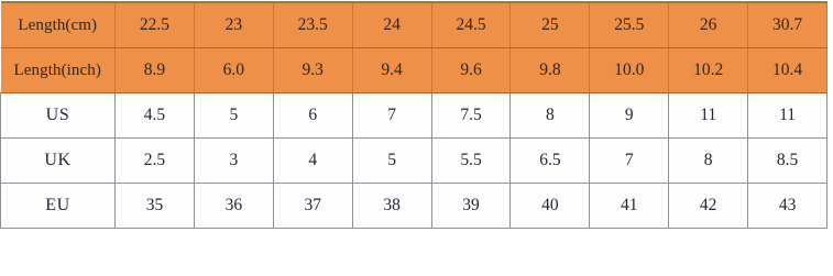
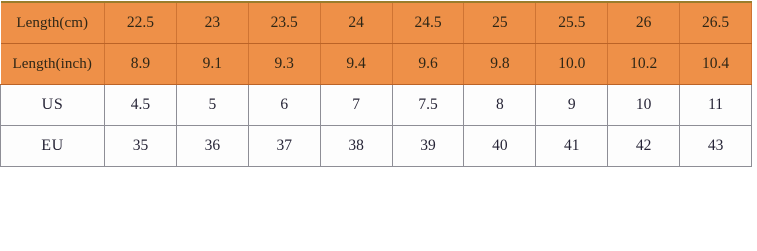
- Length(cm)	22.5	23	23.5	24	24.5	25	25.5	26	30.7
+ Length(cm)	22.5	23	23.5	24	24.5	25	25.5	26	26.5
- Length(inch)	8.9	6.0	9.3	9.4	9.6	9.8	10.0	10.2	10.4
+ Length(inch)	8.9	9.1	9.3	9.4	9.6	9.8	10.0	10.2	10.4
- US	4.5	5	6	7	7.5	8	9	11	11
+ US	4.5	5	6	7	7.5	8	9	10	11
- UK	2.5	3	4	5	5.5	6.5	7	8	8.5
  EU	35	36	37	38	39	40	41	42	43
